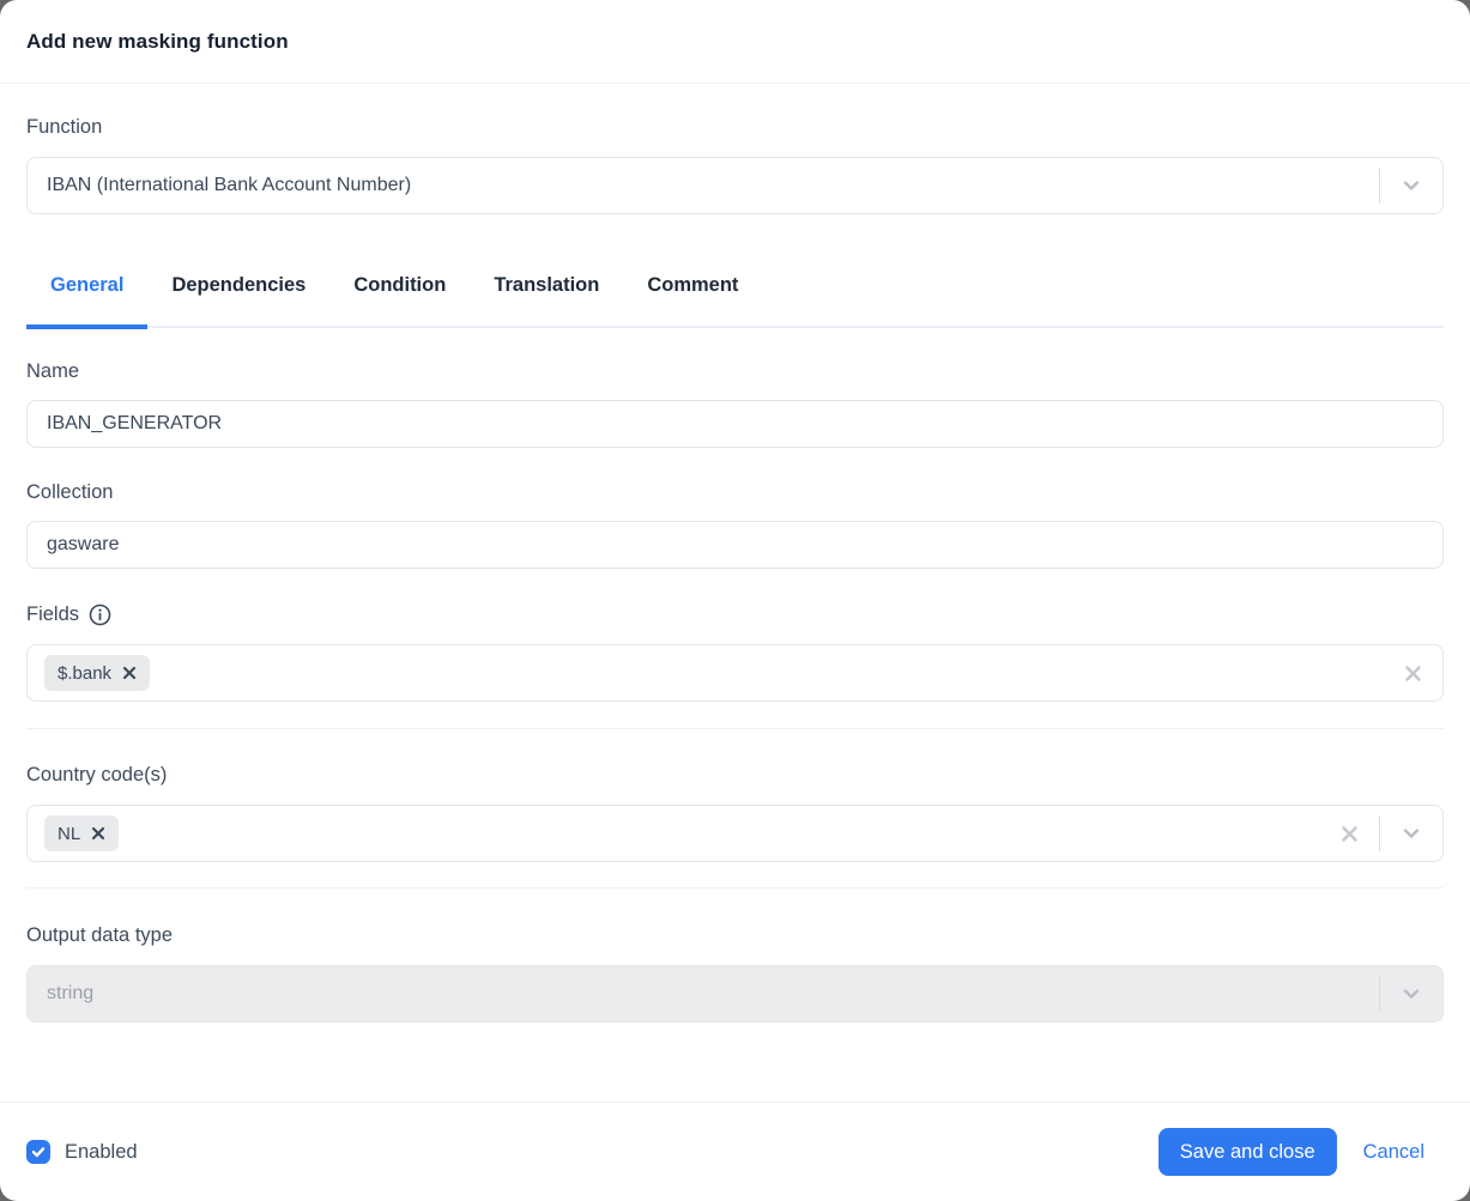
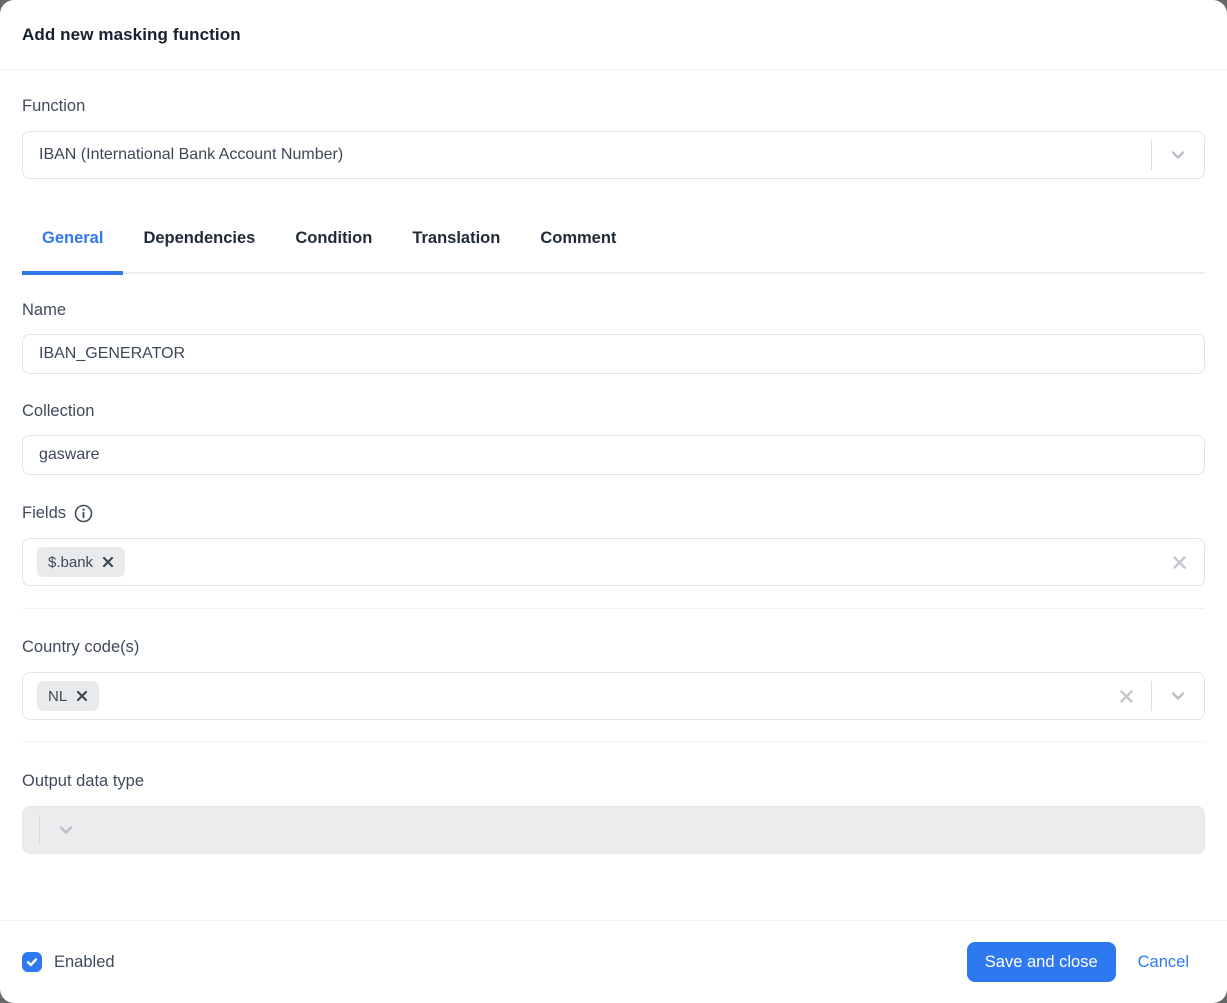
  Add new masking function
  Function
  IBAN (International Bank Account Number)
  General
  Dependencies
  Condition
  Translation
  Comment
  Name
  IBAN_GENERATOR
  Collection
  gasware
  Fields
  $.bank
  Country code(s)
  NL
  Output data type
- string
  Enabled
  Save and close
  Cancel
